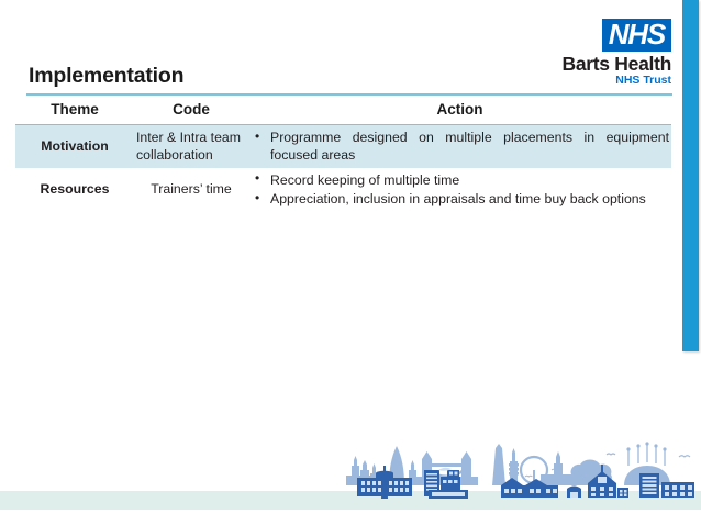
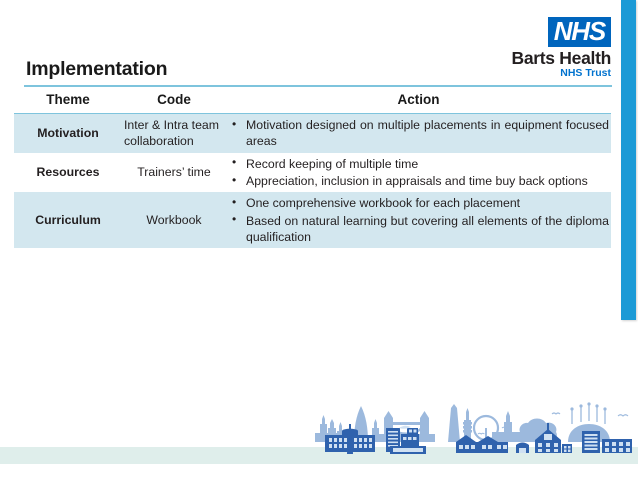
  NHS
  Barts Health
  NHS Trust
  Implementation
  Theme	Code	Action
- Motivation	Inter & Intra team collaboration	• Programme designed on multiple placements in equipment focused areas
+ Motivation	Inter & Intra team collaboration	• Motivation designed on multiple placements in equipment focused areas
  Resources	Trainers’ time	• Record keeping of multiple time • Appreciation, inclusion in appraisals and time buy back options
+ Curriculum	Workbook	• One comprehensive workbook for each placement • Based on natural learning but covering all elements of the diploma qualification
